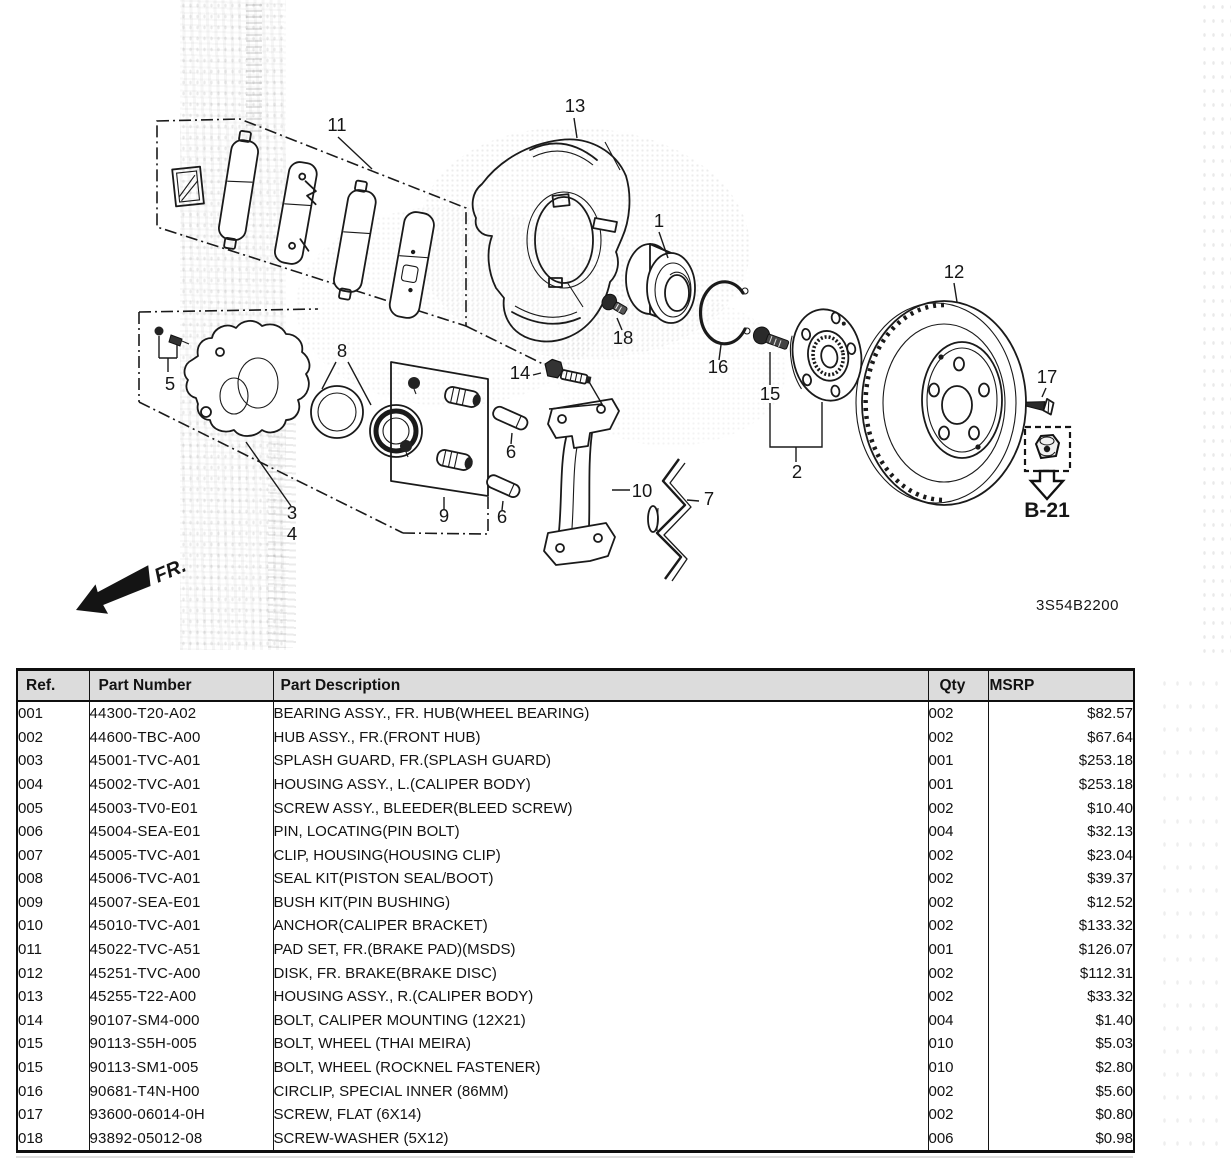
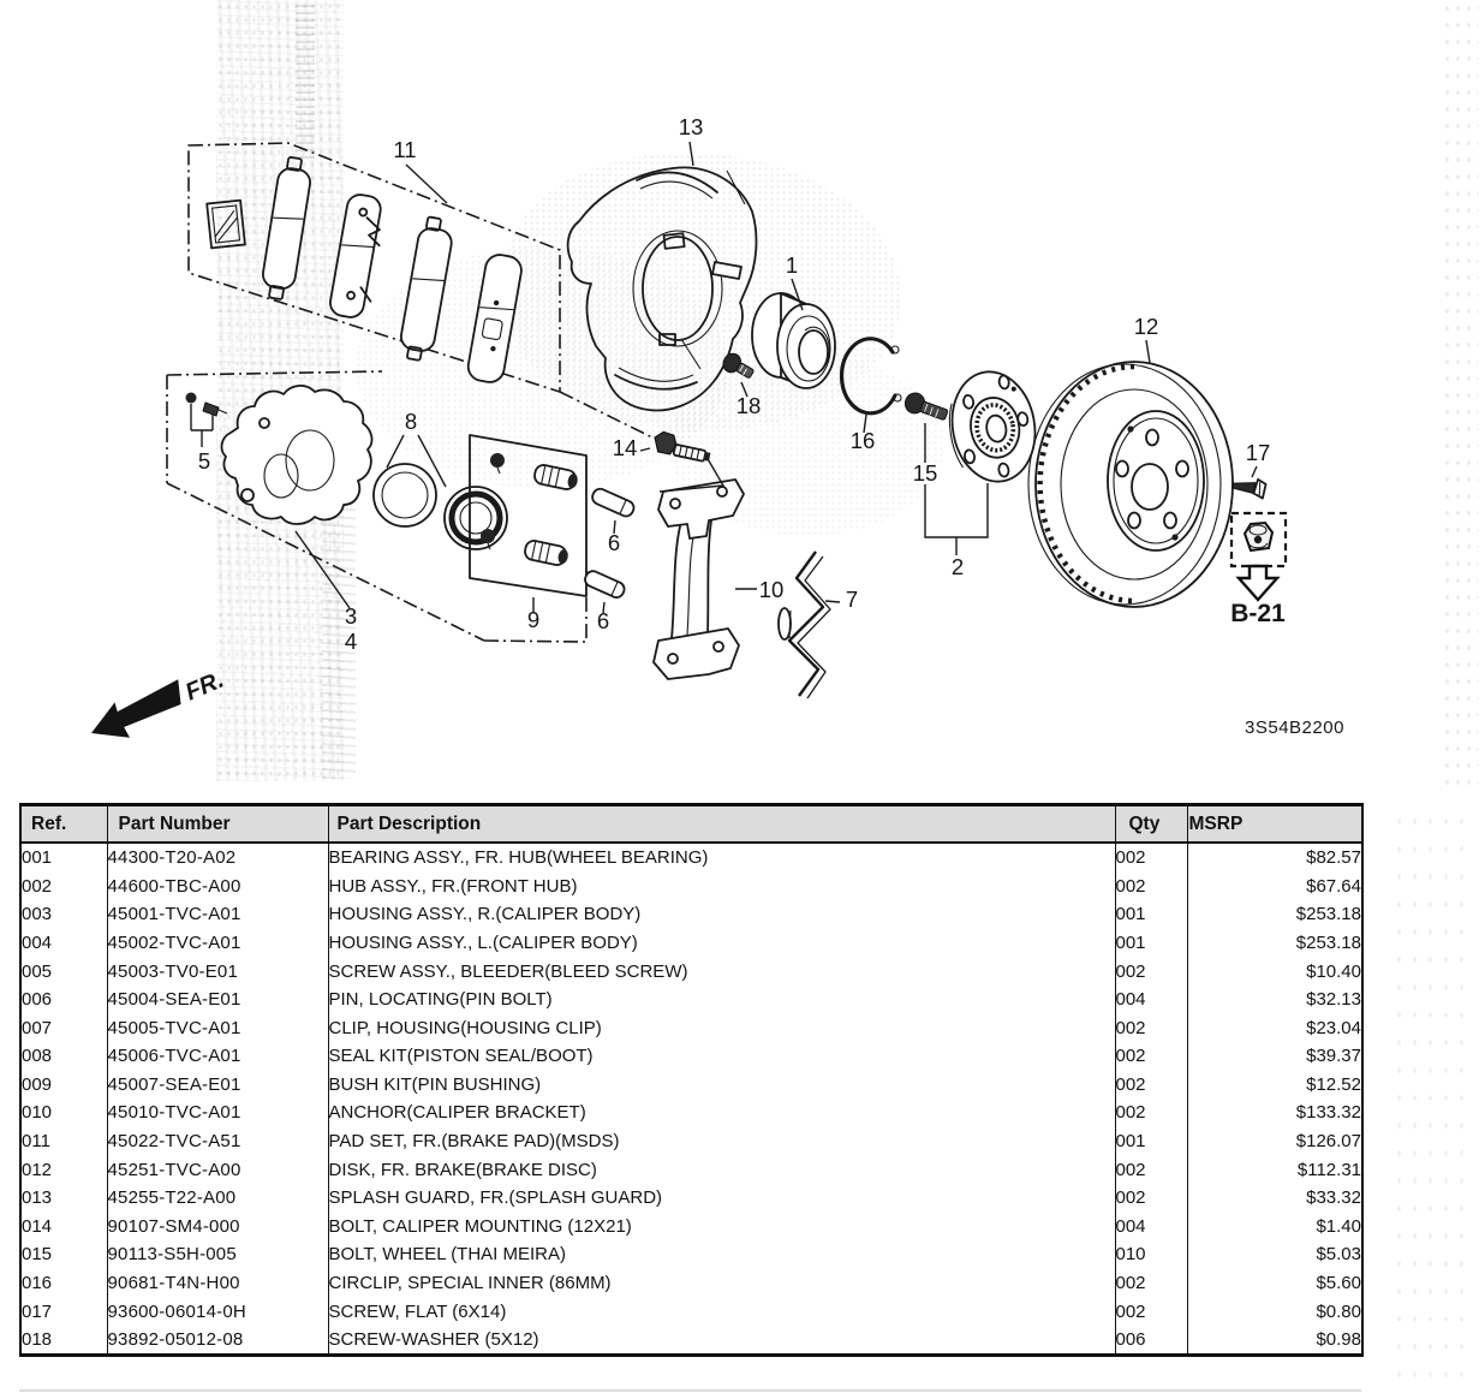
  B-21
  3S54B2200
  13
  11
  1
  12
  18
  16
  14
  15
  17
  5
  8
  2
  3
  4
  9
  6
  6
  10
  7
  Ref.	Part Number	Part Description	Qty	MSRP
  001	44300-T20-A02	BEARING ASSY., FR. HUB(WHEEL BEARING)	002	$82.57
  002	44600-TBC-A00	HUB ASSY., FR.(FRONT HUB)	002	$67.64
- 003	45001-TVC-A01	SPLASH GUARD, FR.(SPLASH GUARD)	001	$253.18
+ 003	45001-TVC-A01	HOUSING ASSY., R.(CALIPER BODY)	001	$253.18
  004	45002-TVC-A01	HOUSING ASSY., L.(CALIPER BODY)	001	$253.18
  005	45003-TV0-E01	SCREW ASSY., BLEEDER(BLEED SCREW)	002	$10.40
  006	45004-SEA-E01	PIN, LOCATING(PIN BOLT)	004	$32.13
  007	45005-TVC-A01	CLIP, HOUSING(HOUSING CLIP)	002	$23.04
  008	45006-TVC-A01	SEAL KIT(PISTON SEAL/BOOT)	002	$39.37
  009	45007-SEA-E01	BUSH KIT(PIN BUSHING)	002	$12.52
  010	45010-TVC-A01	ANCHOR(CALIPER BRACKET)	002	$133.32
  011	45022-TVC-A51	PAD SET, FR.(BRAKE PAD)(MSDS)	001	$126.07
  012	45251-TVC-A00	DISK, FR. BRAKE(BRAKE DISC)	002	$112.31
- 013	45255-T22-A00	HOUSING ASSY., R.(CALIPER BODY)	002	$33.32
+ 013	45255-T22-A00	SPLASH GUARD, FR.(SPLASH GUARD)	002	$33.32
  014	90107-SM4-000	BOLT, CALIPER MOUNTING (12X21)	004	$1.40
  015	90113-S5H-005	BOLT, WHEEL (THAI MEIRA)	010	$5.03
- 015	90113-SM1-005	BOLT, WHEEL (ROCKNEL FASTENER)	010	$2.80
  016	90681-T4N-H00	CIRCLIP, SPECIAL INNER (86MM)	002	$5.60
  017	93600-06014-0H	SCREW, FLAT (6X14)	002	$0.80
  018	93892-05012-08	SCREW-WASHER (5X12)	006	$0.98
